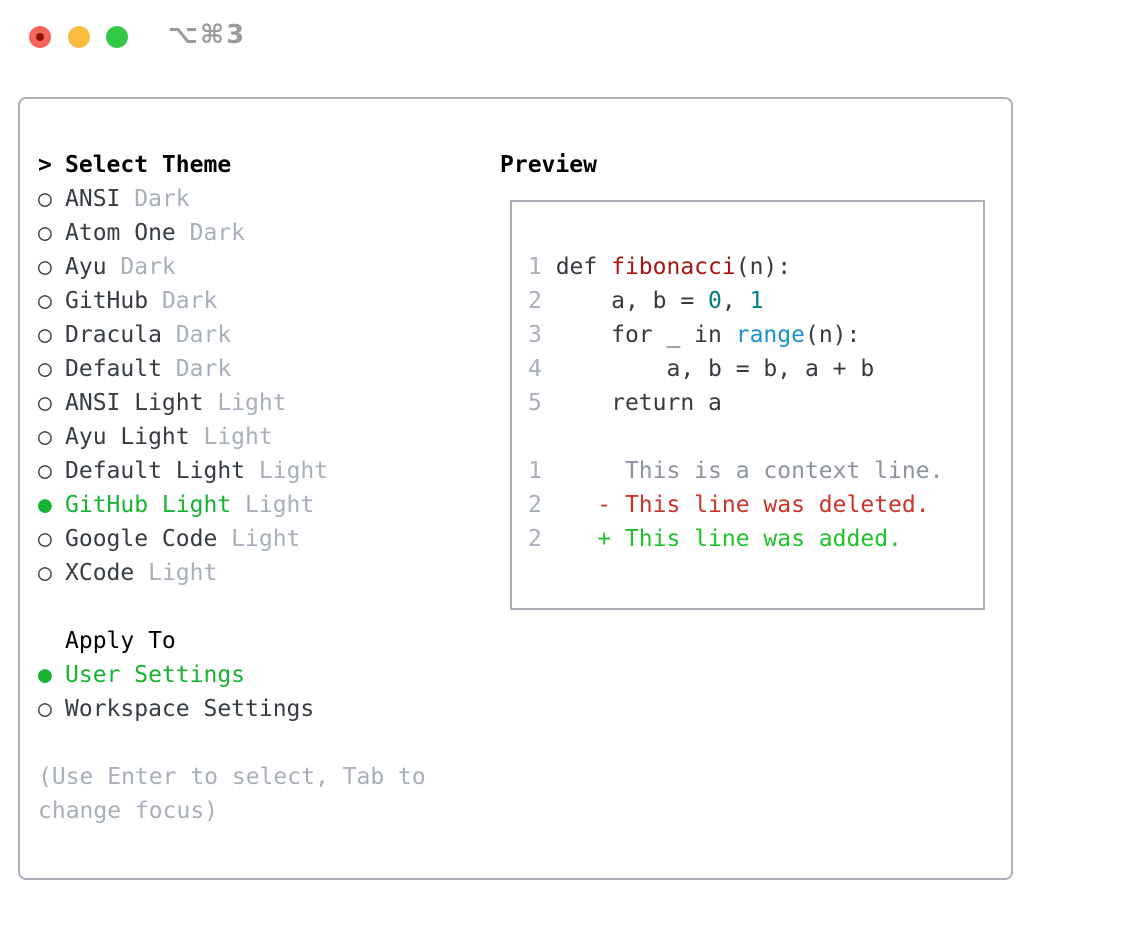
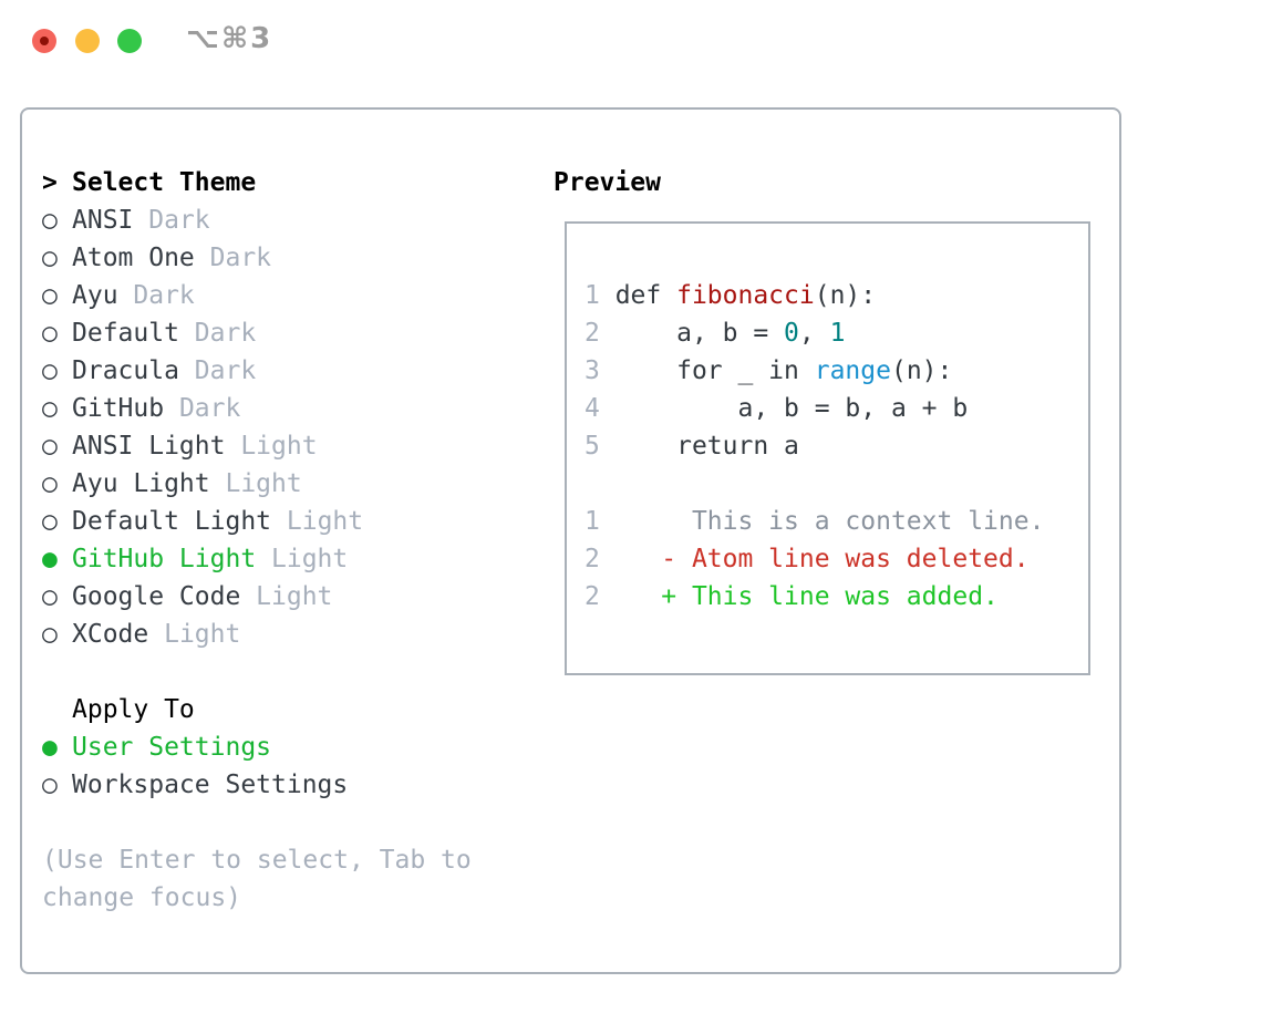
  ⌥⌘3
  > Select Theme
  ○ ANSI Dark
  ○ Atom One Dark
  ○ Ayu Dark
- ○ GitHub Dark
+ ○ Default Dark
  ○ Dracula Dark
- ○ Default Dark
+ ○ GitHub Dark
  ○ ANSI Light Light
  ○ Ayu Light Light
  ○ Default Light Light
  ● GitHub Light Light
  ○ Google Code Light
  ○ XCode Light
  Apply To
  ● User Settings
  ○ Workspace Settings
  (Use Enter to select, Tab to
  change focus)
  Preview
  1 def fibonacci(n):
  2 a, b = 0, 1
  3 for _ in range(n):
  4 a, b = b, a + b
  5 return a
  1 This is a context line.
- 2 - This line was deleted.
+ 2 - Atom line was deleted.
  2 + This line was added.
